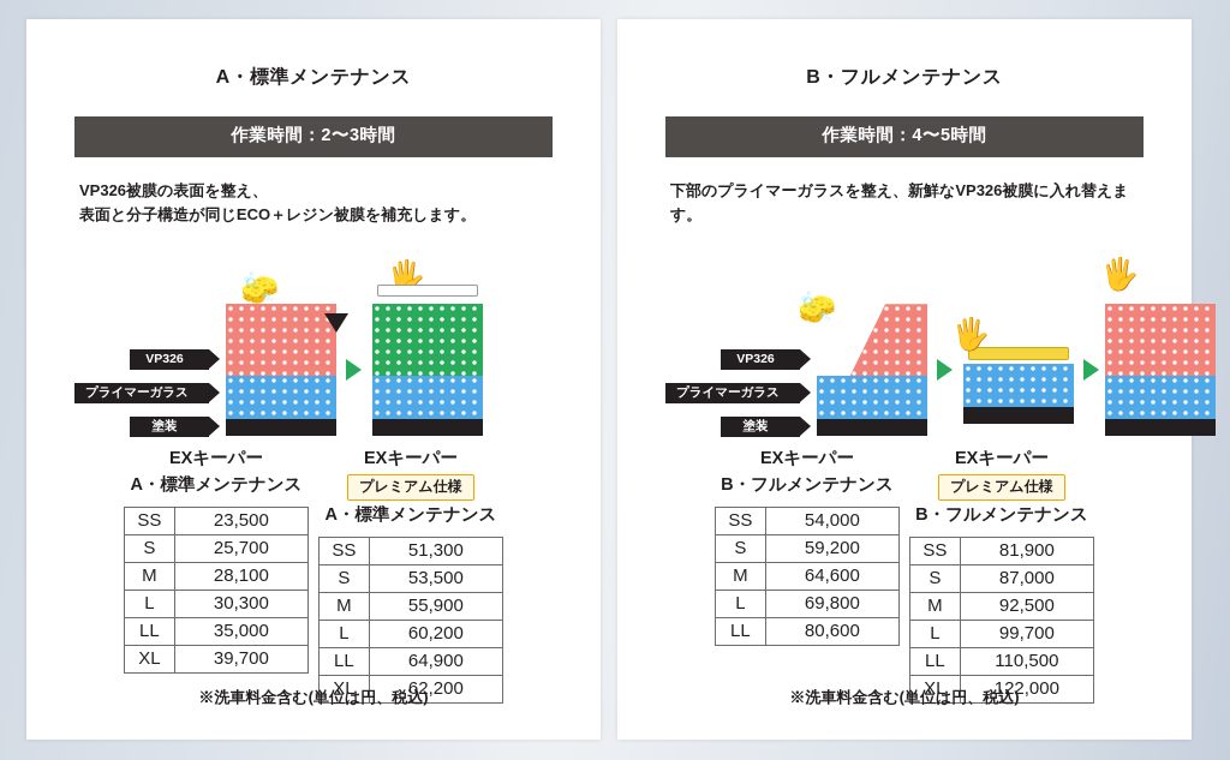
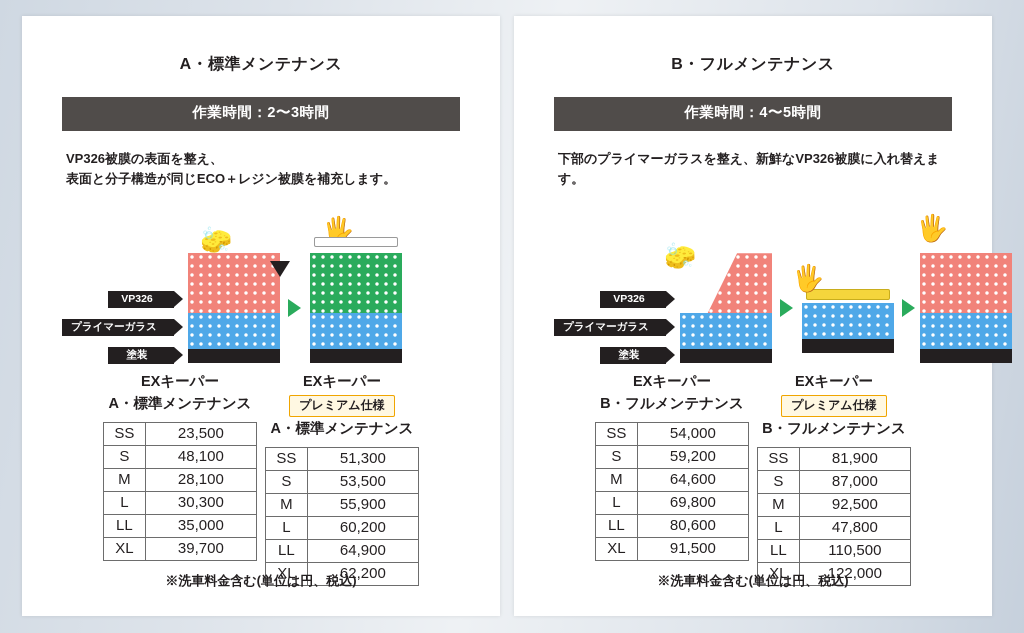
  A・標準メンテナンス
  作業時間：2〜3時間
  VP326被膜の表面を整え、
  表面と分子構造が同じECO＋レジン被膜を補充します。
  VP326
  プライマーガラス
  塗装
  🧽
  🖐
  EXキーパー
  A・標準メンテナンス
  SS	23,500
- S	25,700
+ S	48,100
  M	28,100
  L	30,300
  LL	35,000
  XL	39,700
  EXキーパー
  プレミアム仕様
  A・標準メンテナンス
  SS	51,300
  S	53,500
  M	55,900
  L	60,200
  LL	64,900
  XL	62,200
  ※洗車料金含む(単位は円、税込)
  B・フルメンテナンス
  作業時間：4〜5時間
  下部のプライマーガラスを整え、新鮮なVP326被膜に入れ替えます。
  VP326
  プライマーガラス
  塗装
  🧽
  🖐
  🖐
  EXキーパー
  B・フルメンテナンス
  SS	54,000
  S	59,200
  M	64,600
  L	69,800
  LL	80,600
+ XL	91,500
  EXキーパー
  プレミアム仕様
  B・フルメンテナンス
  SS	81,900
  S	87,000
  M	92,500
- L	99,700
+ L	47,800
  LL	110,500
  XL	122,000
  ※洗車料金含む(単位は円、税込)
